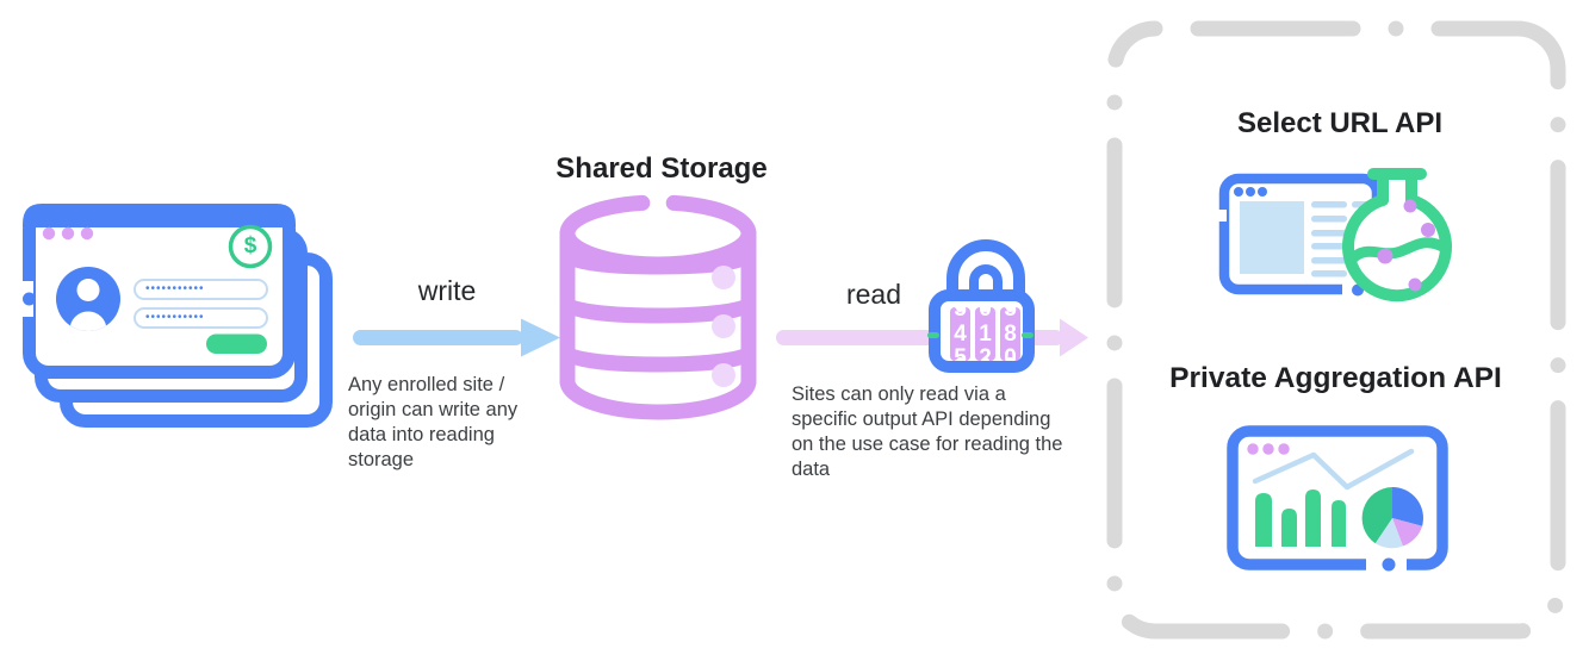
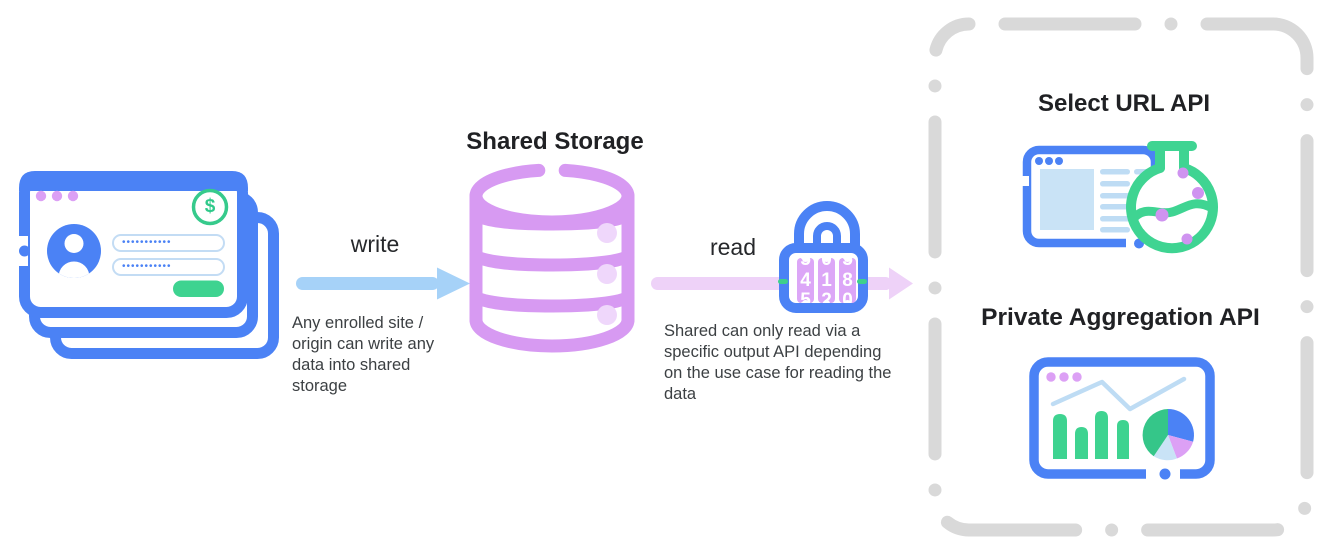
  Shared Storage
  write
- Any enrolled site / origin can write any data into reading storage
+ Any enrolled site / origin can write any data into shared storage
  read
- Sites can only read via a specific output API depending on the use case for reading the data
+ Shared can only read via a specific output API depending on the use case for reading the data
  Select URL API
  Private Aggregation API
  $
  •••••••••••
  •••••••••••
  5
  4
  0
  1
  5
  8
